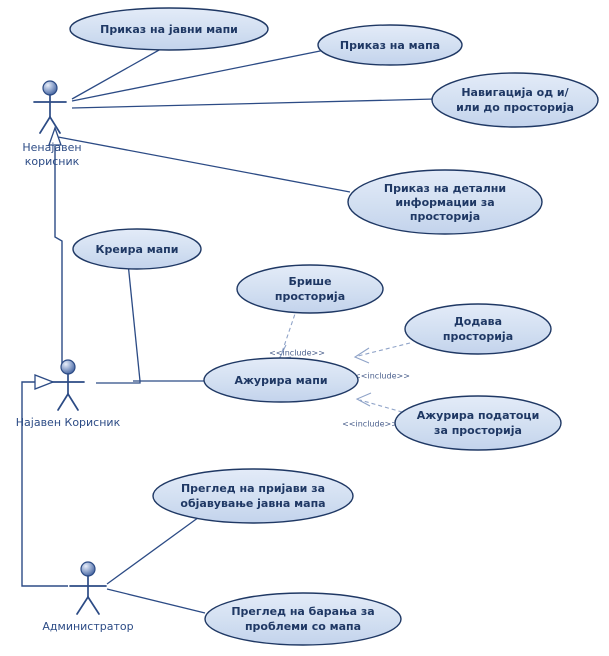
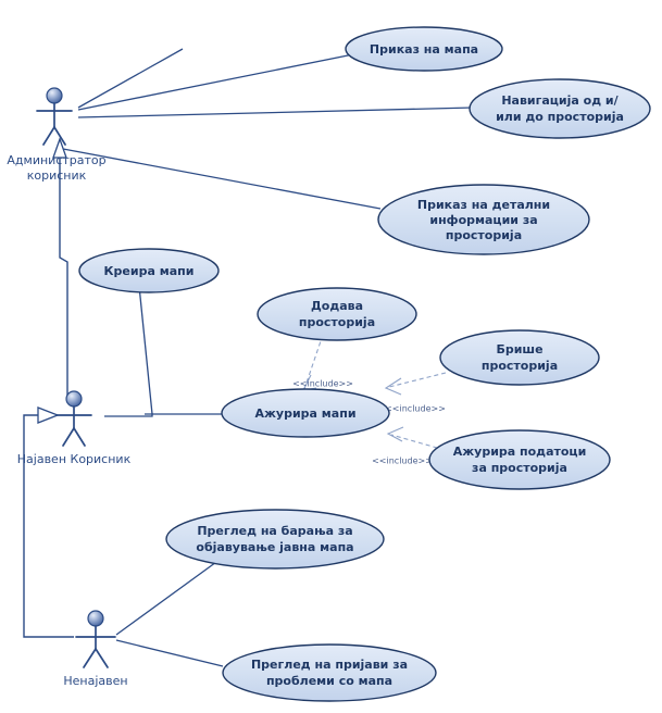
  <<include>>
  <include>>
  <<include>
- Приказ на јавни мапи
  Приказ на мапа
  Навигација од и/
  или до просторија
  Приказ на детални
  информации за
  просторија
  Креира мапи
  Ажурира мапи
- Брише
+ Додава
  просторија
- Додава
+ Брише
  просторија
  Ажурира податоци
  за просторија
- Преглед на пријави за
+ Преглед на барања за
  објавување јавна мапа
- Преглед на барања за
+ Преглед на пријави за
  проблеми со мапа
- Ненајавен
+ Администратор
  корисник
  Најавен Корисник
- Администратор
+ Ненајавен
